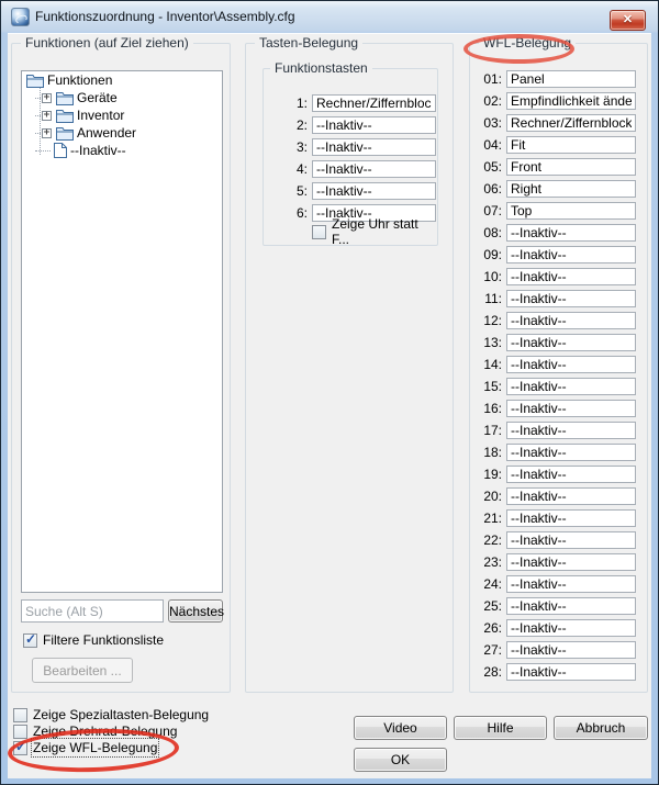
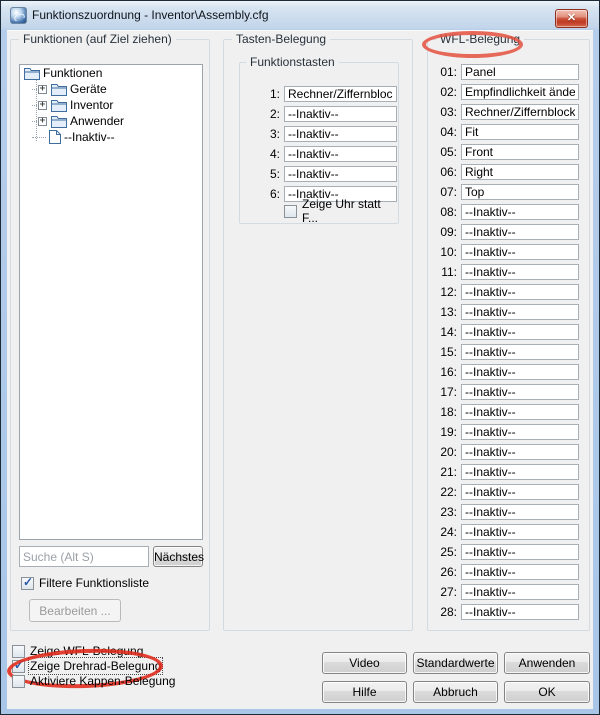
  Funktionszuordnung - Inventor\Assembly.cfg
  ✕
  Funktionen (auf Ziel ziehen)
  Funktionen
  +
  Geräte
  +
  Inventor
  +
  Anwender
  --Inaktiv--
  Suche (Alt S)
  Nächstes
  ✓
  Filtere Funktionsliste
  Bearbeiten ...
  Tasten-Belegung
  Funktionstasten
  1:
  Rechner/Ziffernbloc
  2:
  --Inaktiv--
  3:
  --Inaktiv--
  4:
  --Inaktiv--
  5:
  --Inaktiv--
  6:
  --Inaktiv--
  Zeige Uhr statt F...
  WFL-Belegung
  01:
  Panel
  02:
  Empfindlichkeit ände
  03:
  Rechner/Ziffernblock
  04:
  Fit
  05:
  Front
  06:
  Right
  07:
  Top
  08:
  --Inaktiv--
  09:
  --Inaktiv--
  10:
  --Inaktiv--
  11:
  --Inaktiv--
  12:
  --Inaktiv--
  13:
  --Inaktiv--
  14:
  --Inaktiv--
  15:
  --Inaktiv--
  16:
  --Inaktiv--
  17:
  --Inaktiv--
  18:
  --Inaktiv--
  19:
  --Inaktiv--
  20:
  --Inaktiv--
  21:
  --Inaktiv--
  22:
  --Inaktiv--
  23:
  --Inaktiv--
  24:
  --Inaktiv--
  25:
  --Inaktiv--
  26:
  --Inaktiv--
  27:
  --Inaktiv--
  28:
  --Inaktiv--
- Zeige Spezialtasten-Belegung
- Zeige Drehrad-Belegung
+ Zeige WFL-Belegung
  ✓
- Zeige WFL-Belegung
+ Zeige Drehrad-Belegung
+ Aktiviere Kappen-Belegung
  Video
+ Standardwerte
+ Anwenden
  Hilfe
  Abbruch
  OK
